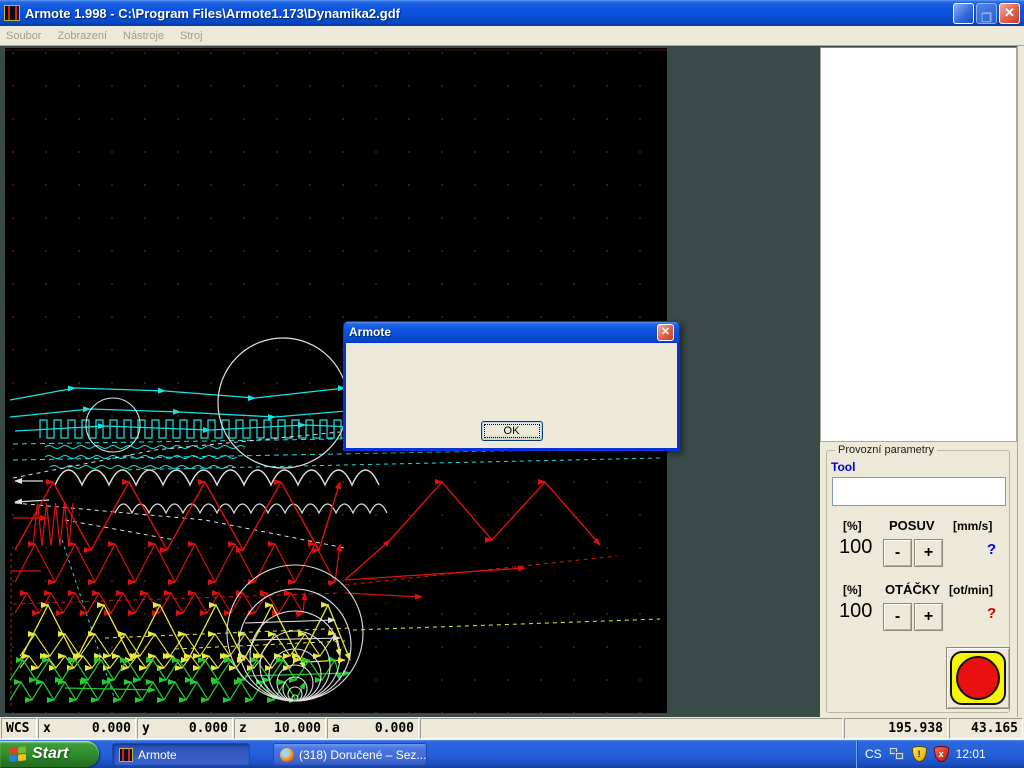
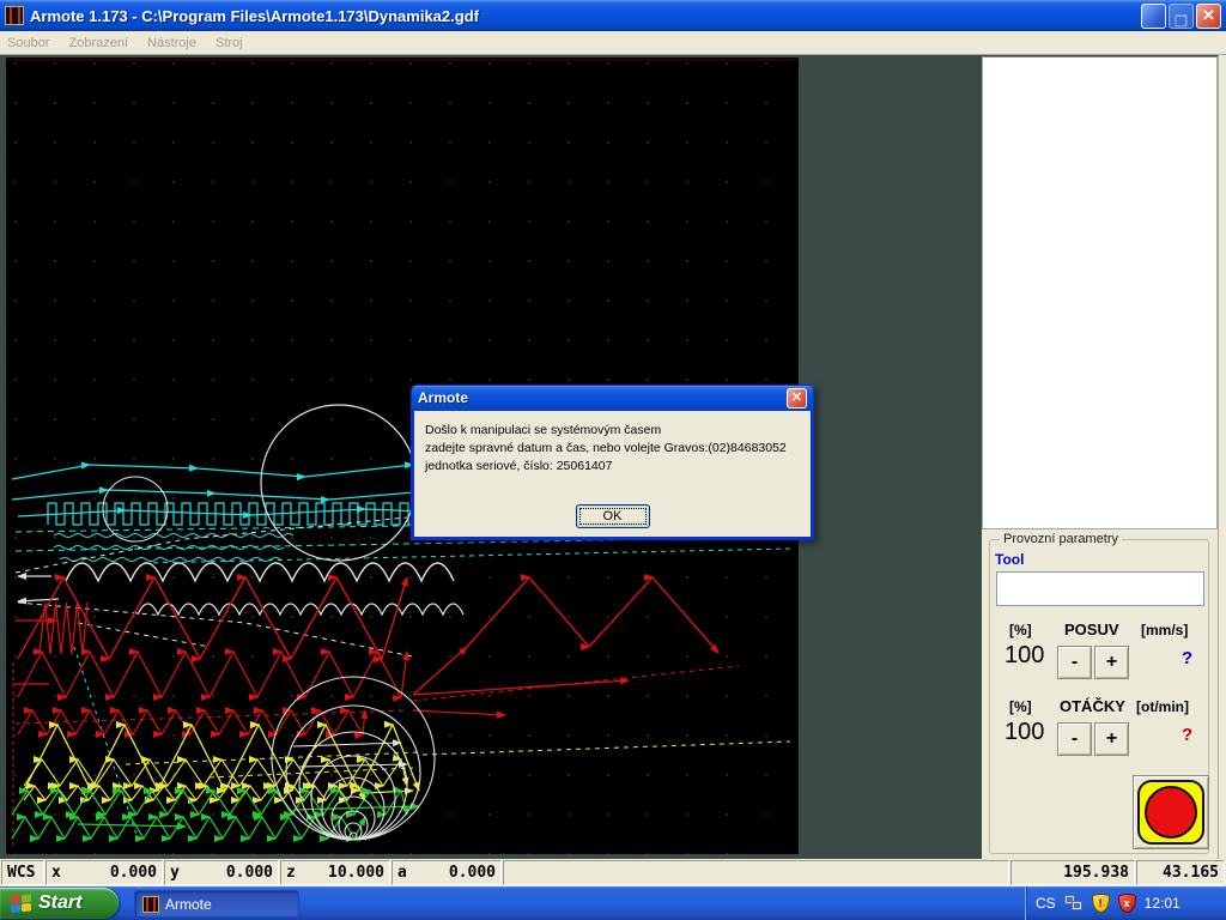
- Armote 1.998 - C:\Program Files\Armote1.173\Dynamika2.gdf
+ Armote 1.173 - C:\Program Files\Armote1.173\Dynamika2.gdf
  _
  ❐
  ✕
  Soubor
  Zobrazení
  Nástroje
  Stroj
  Provozní parametry
  Tool
  [%]
  POSUV
  [mm/s]
  100
  -
  +
  ?
  [%]
  OTÁČKY
  [ot/min]
  100
  -
  +
  ?
  WCS
  x
  0.000
  y
  0.000
  z
  10.000
  a
  0.000
  195.938
  43.165
  Start
  Armote
- (318) Doručené – Sez...
  CS
  !
  x
  12:01
  Armote
  ✕
+ Došlo k manipulaci se systémovým časem
+ zadejte spravné datum a čas, nebo volejte Gravos:(02)84683052
+ jednotka seriové, číslo: 25061407
  OK
